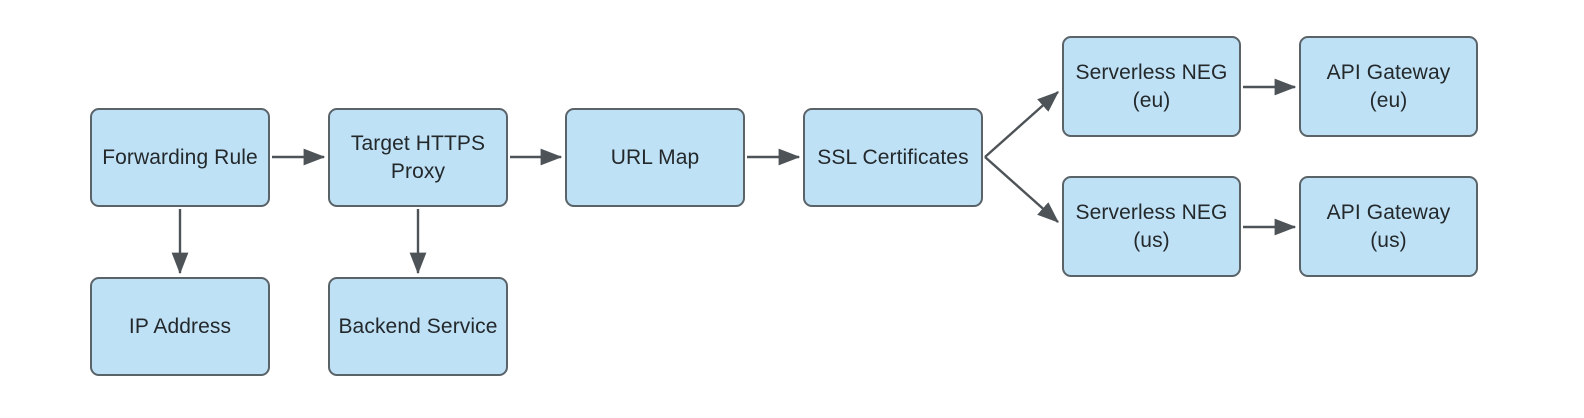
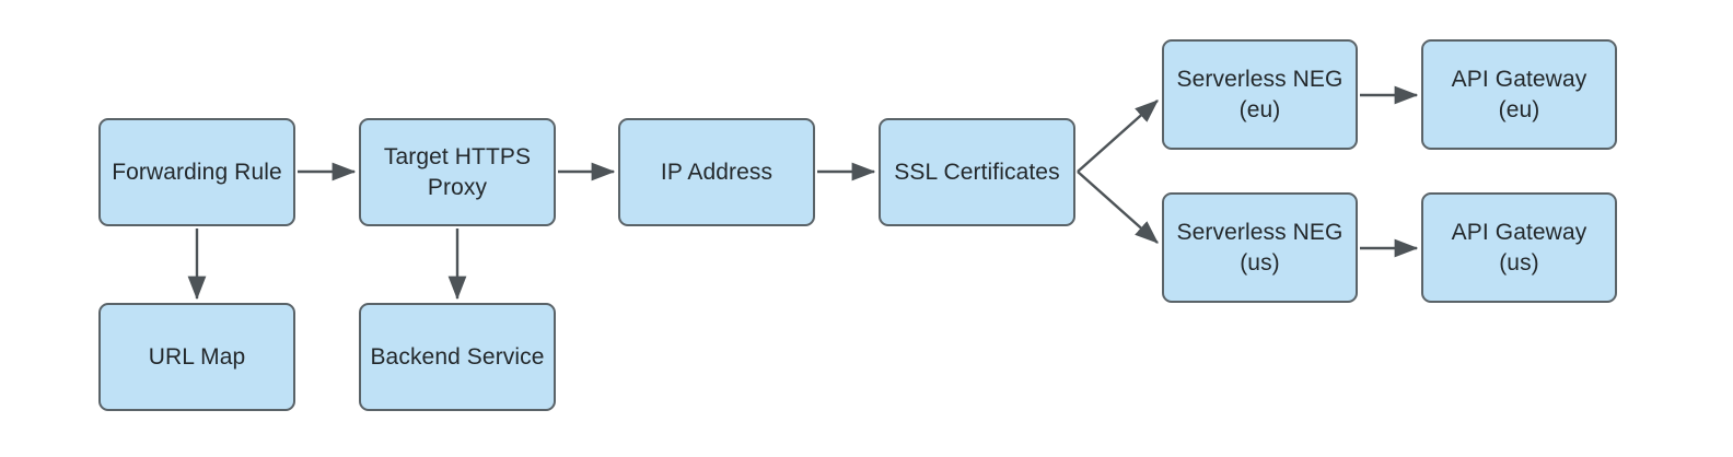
  Forwarding Rule
  Target HTTPS
  Proxy
- URL Map
+ IP Address
  SSL Certificates
- IP Address
+ URL Map
  Backend Service
  Serverless NEG
  (eu)
  API Gateway
  (eu)
  Serverless NEG
  (us)
  API Gateway
  (us)
